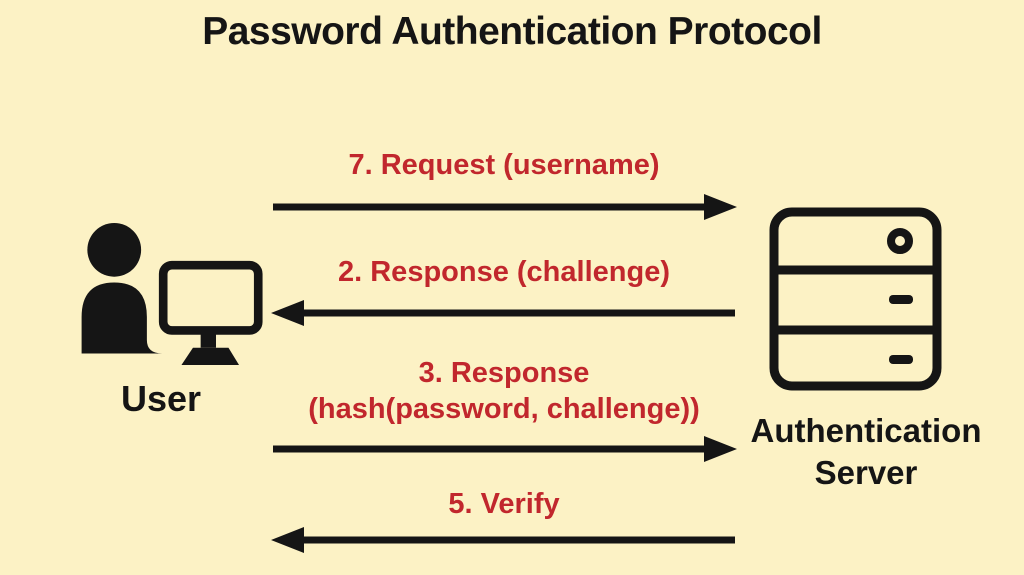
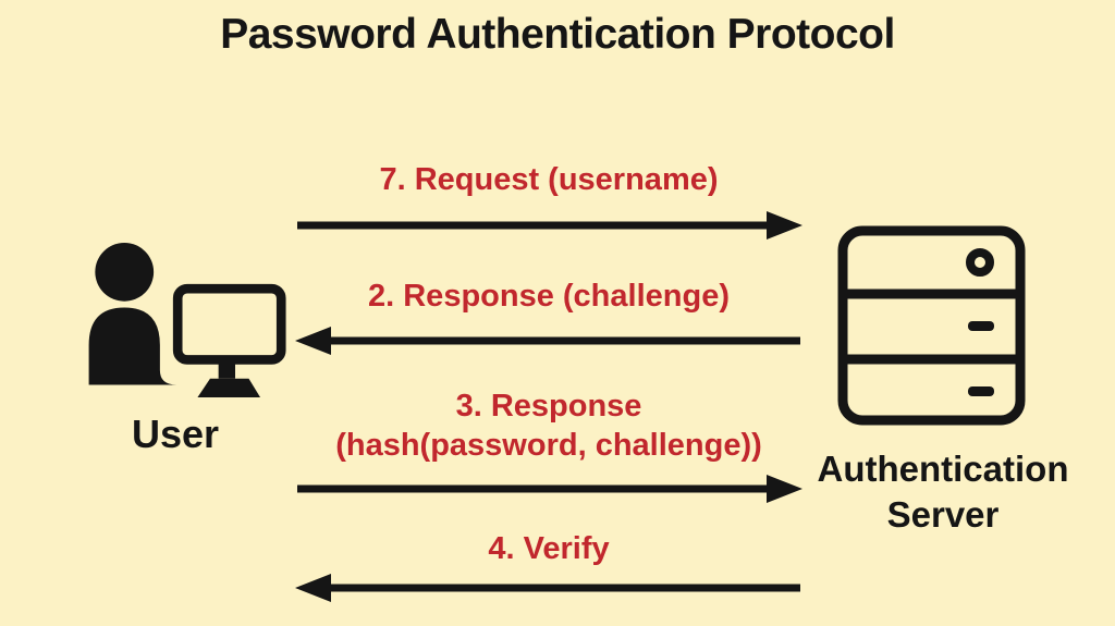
  Password Authentication Protocol
  User
  Authentication
  Server
  7. Request (username)
  2. Response (challenge)
  3. Response
  (hash(password, challenge))
- 5. Verify
+ 4. Verify
